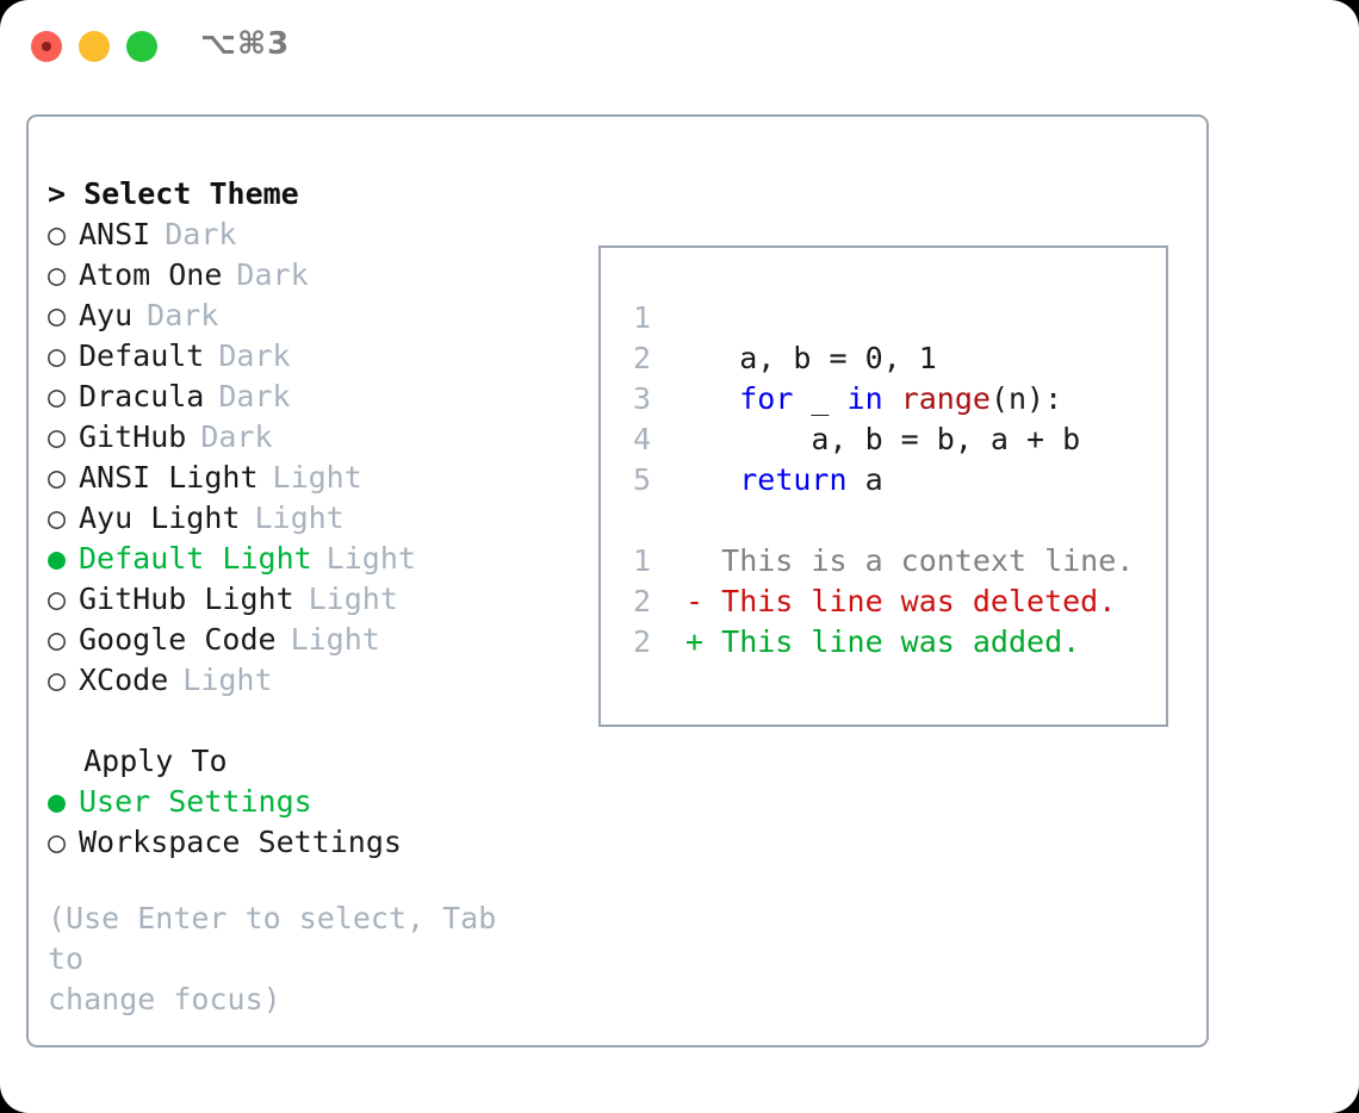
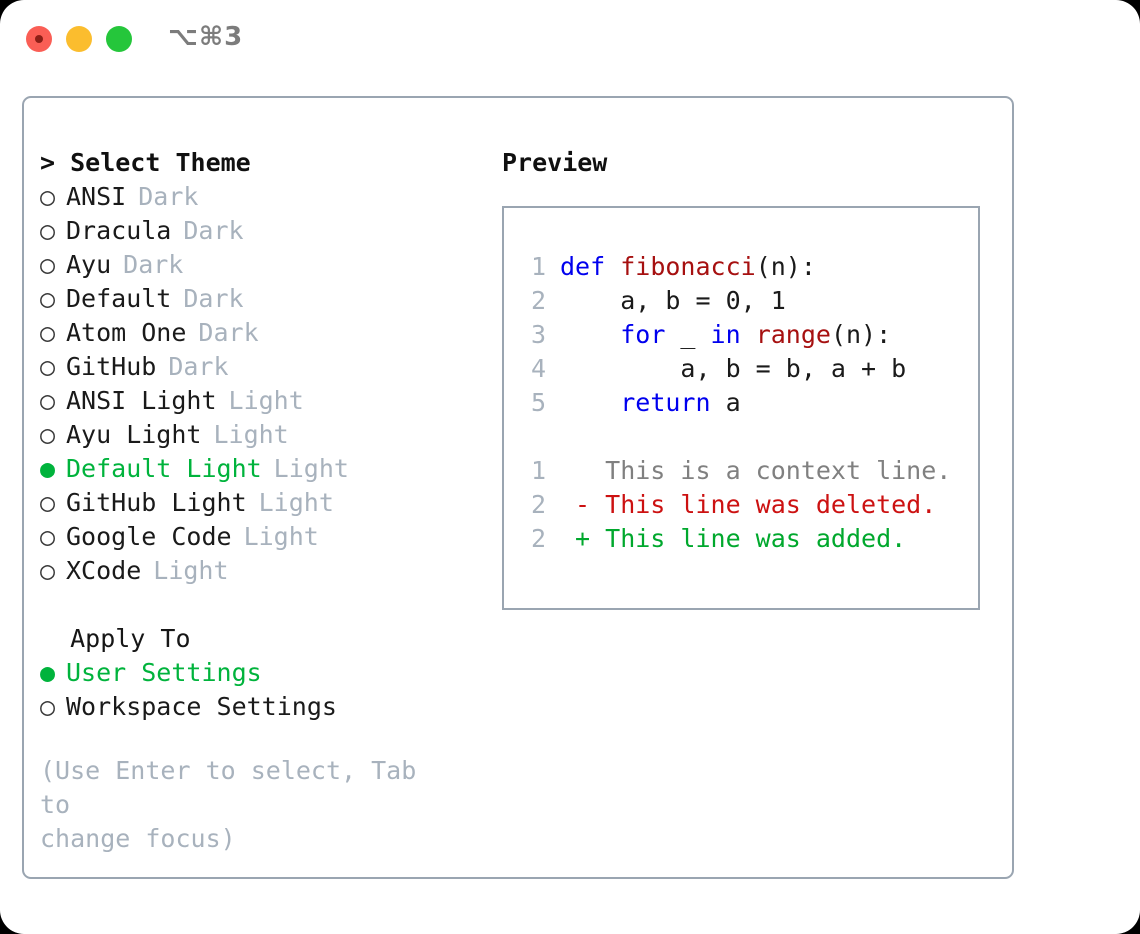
  ⌥⌘3
  > Select Theme
  ○
  ANSI
  Dark
  ○
- Atom One
+ Dracula
  Dark
  ○
  Ayu
  Dark
  ○
  Default
  Dark
  ○
- Dracula
+ Atom One
  Dark
  ○
  GitHub
  Dark
  ○
  ANSI Light
  Light
  ○
  Ayu Light
  Light
  ●
  Default Light
  Light
  ○
  GitHub Light
  Light
  ○
  Google Code
  Light
  ○
  XCode
  Light
  Apply To
  ●
  User Settings
  ○
  Workspace Settings
  (Use Enter to select, Tab to
  change focus)
+ Preview
  1
+ def fibonacci(n):
  2
  a, b = 0, 1
  3
  for _ in range(n):
  4
  a, b = b, a + b
  5
  return a
  1
  This is a context line.
  2
  - This line was deleted.
  2
  + This line was added.
